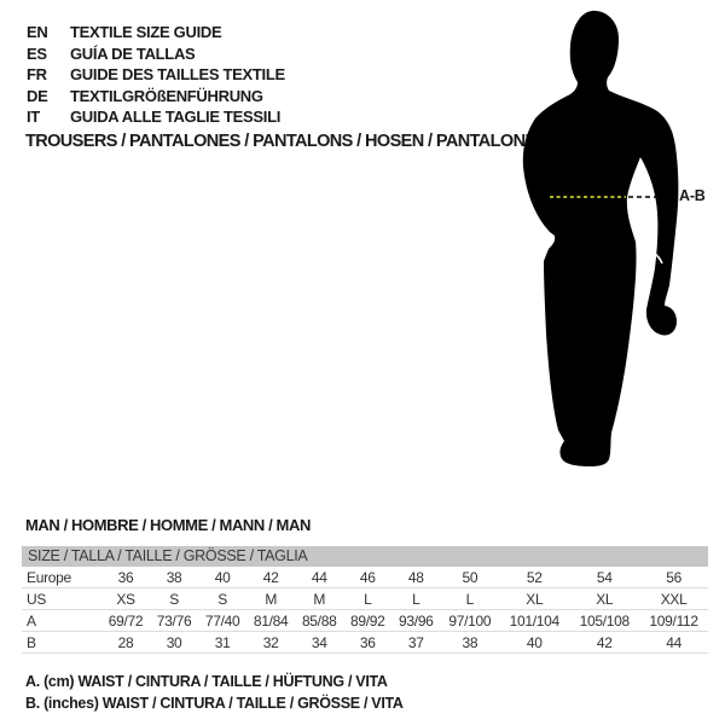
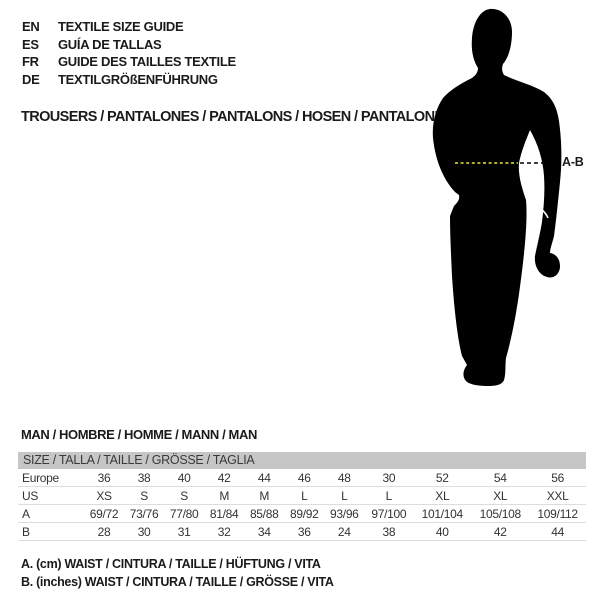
  EN
  TEXTILE SIZE GUIDE
  ES
  GUÍA DE TALLAS
  FR
  GUIDE DES TAILLES TEXTILE
  DE
  TEXTILGRÖßENFÜHRUNG
- IT
- GUIDA ALLE TAGLIE TESSILI
  TROUSERS / PANTALONES / PANTALONS / HOSEN / PANTALON
  A-B
  MAN / HOMBRE / HOMME / MANN / MAN
  SIZE / TALLA / TAILLE / GRÖSSE / TAGLIA
- Europe	36	38	40	42	44	46	48	50	52	54	56
+ Europe	36	38	40	42	44	46	48	30	52	54	56
  US	XS	S	S	M	M	L	L	L	XL	XL	XXL
- A	69/72	73/76	77/40	81/84	85/88	89/92	93/96	97/100	101/104	105/108	109/112
+ A	69/72	73/76	77/80	81/84	85/88	89/92	93/96	97/100	101/104	105/108	109/112
- B	28	30	31	32	34	36	37	38	40	42	44
+ B	28	30	31	32	34	36	24	38	40	42	44
  A. (cm) WAIST / CINTURA / TAILLE / HÜFTUNG / VITA
  B. (inches) WAIST / CINTURA / TAILLE / GRÖSSE / VITA
